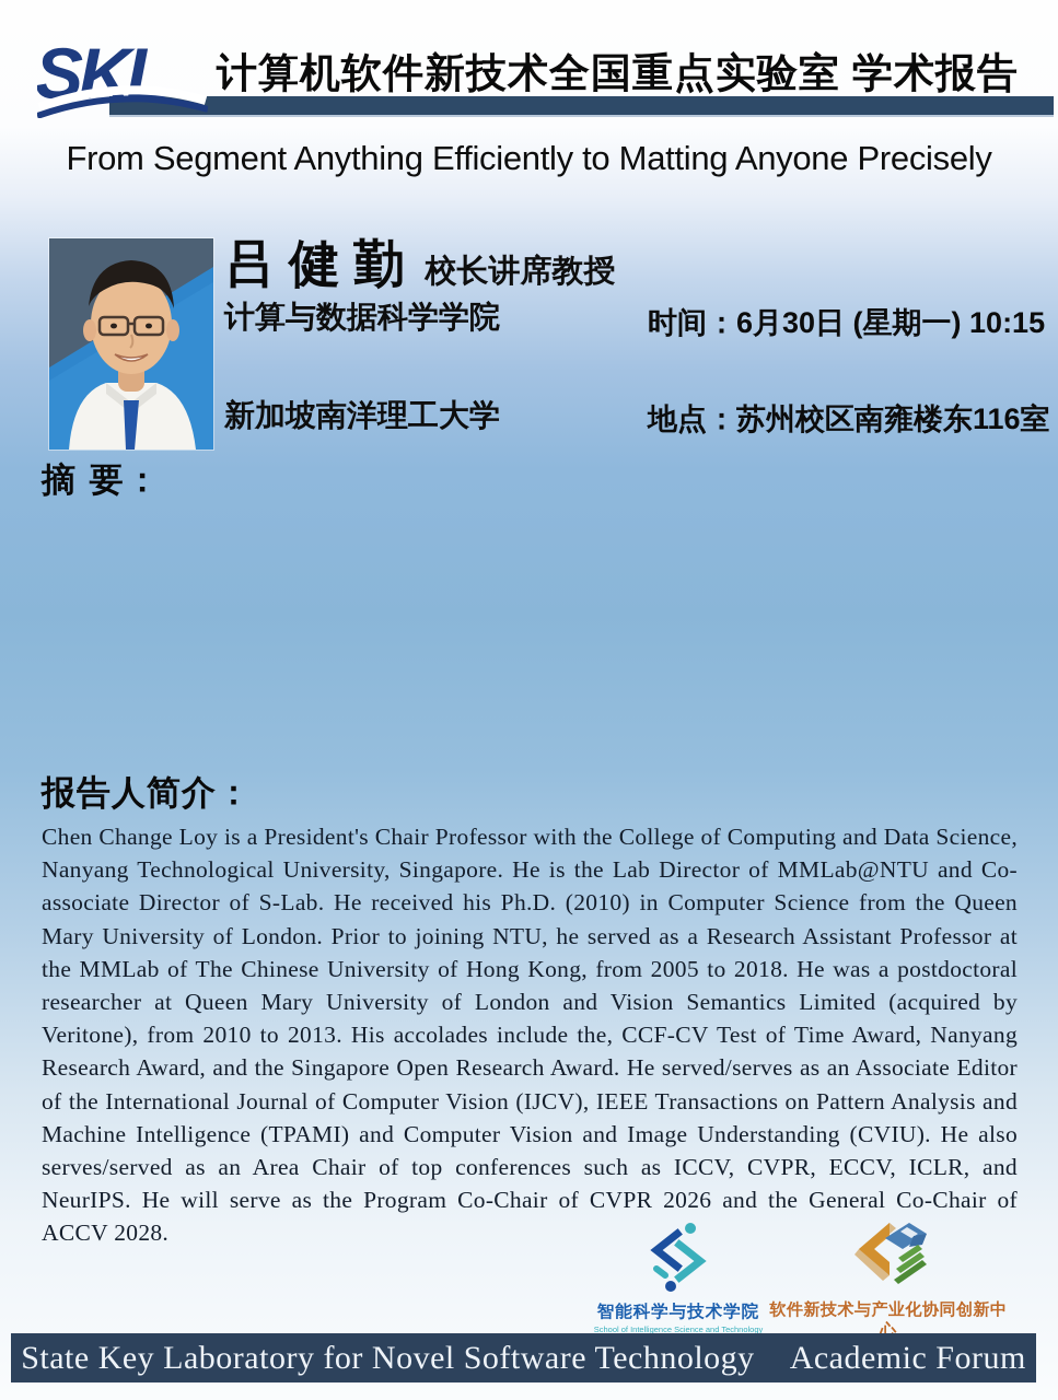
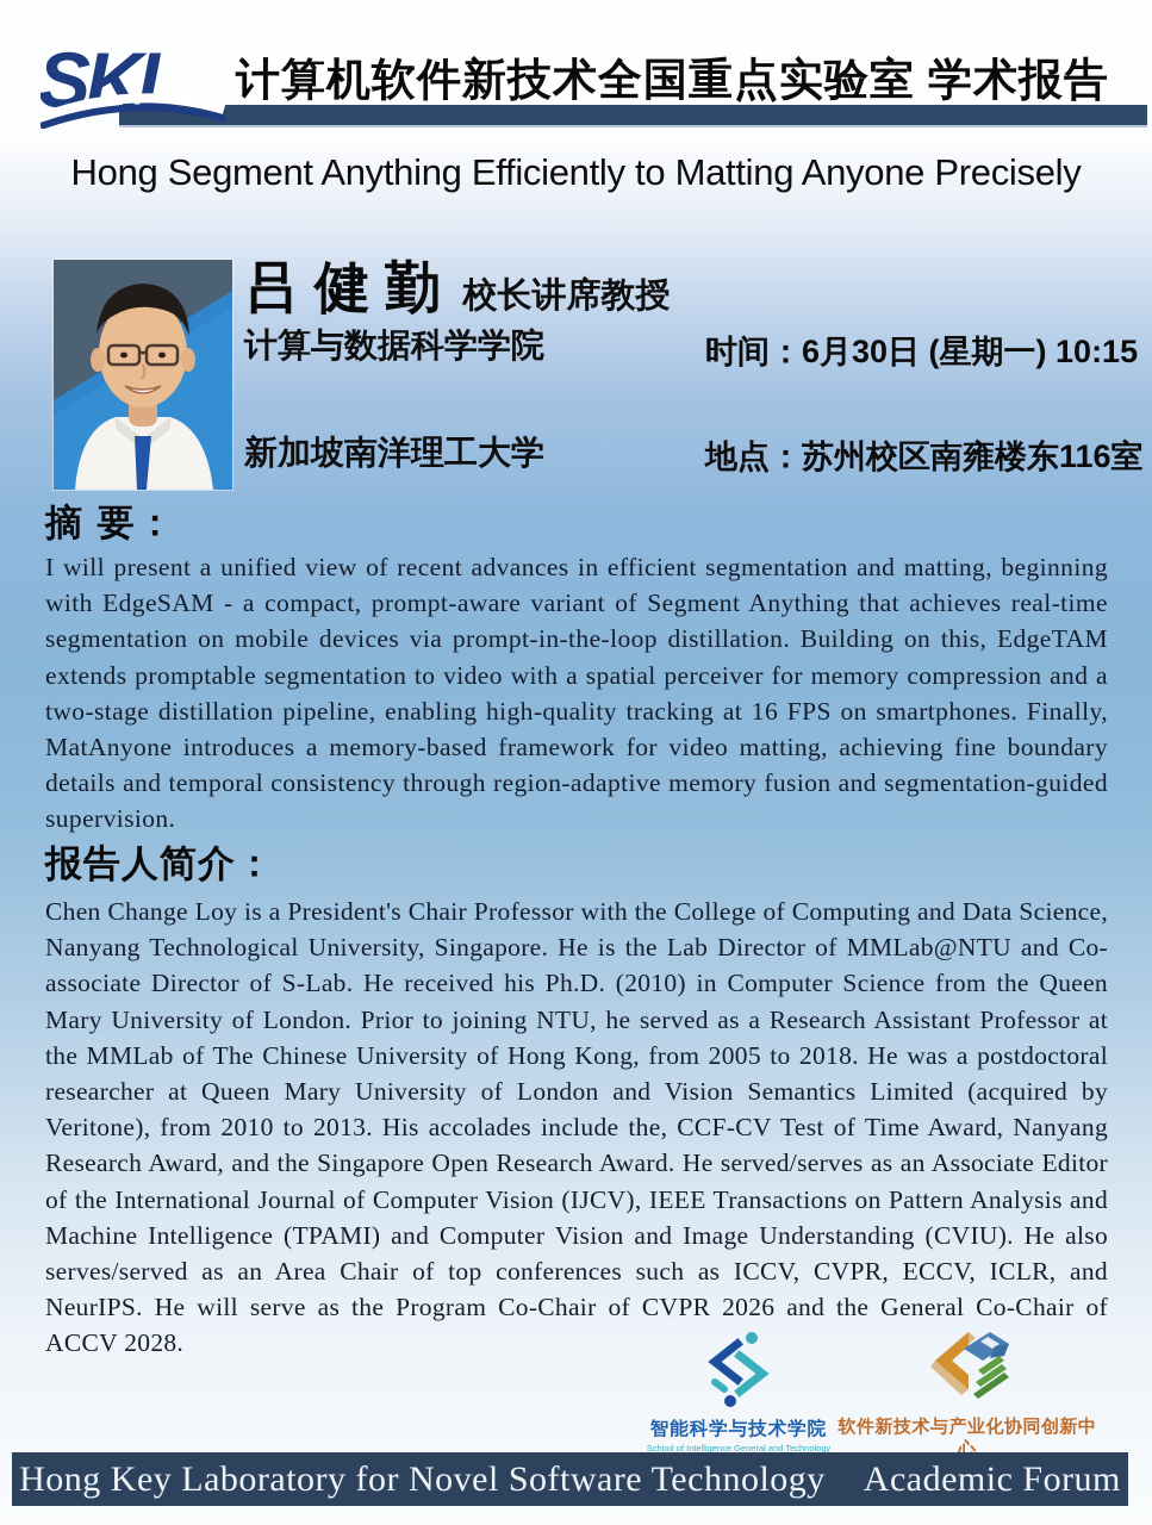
  SKL
  计算机软件新技术全国重点实验室
  学术报告
- From Segment Anything Efficiently to Matting Anyone Precisely
+ Hong Segment Anything Efficiently to Matting Anyone Precisely
  吕健勤 校长讲席教授
  计算与数据科学学院
  新加坡南洋理工大学
  时间：6月30日 (星期一) 10:15
  地点：苏州校区南雍楼东116室
  摘 要：
+ I will present a unified view of recent advances in efficient segmentation and matting, beginning with EdgeSAM - a compact, prompt-aware variant of Segment Anything that achieves real-time segmentation on mobile devices via prompt-in-the-loop distillation. Building on this, EdgeTAM extends promptable segmentation to video with a spatial perceiver for memory compression and a two-stage distillation pipeline, enabling high-quality tracking at 16 FPS on smartphones. Finally, MatAnyone introduces a memory-based framework for video matting, achieving fine boundary details and temporal consistency through region-adaptive memory fusion and segmentation-guided supervision.
  报告人简介：
  Chen Change Loy is a President's Chair Professor with the College of Computing and Data Science, Nanyang Technological University, Singapore. He is the Lab Director of MMLab@NTU and Co-associate Director of S-Lab. He received his Ph.D. (2010) in Computer Science from the Queen Mary University of London. Prior to joining NTU, he served as a Research Assistant Professor at the MMLab of The Chinese University of Hong Kong, from 2005 to 2018. He was a postdoctoral researcher at Queen Mary University of London and Vision Semantics Limited (acquired by Veritone), from 2010 to 2013. His accolades include the, CCF-CV Test of Time Award, Nanyang Research Award, and the Singapore Open Research Award. He served/serves as an Associate Editor of the International Journal of Computer Vision (IJCV), IEEE Transactions on Pattern Analysis and Machine Intelligence (TPAMI) and Computer Vision and Image Understanding (CVIU). He also serves/served as an Area Chair of top conferences such as ICCV, CVPR, ECCV, ICLR, and NeurIPS. He will serve as the Program Co-Chair of CVPR 2026 and the General Co-Chair of ACCV 2028.
  智能科学与技术学院
- School of Intelligence Science and Technology
+ School of Intelligence General and Technology
  软件新技术与产业化协同创新中心
- State Key Laboratory for Novel Software Technology
+ Hong Key Laboratory for Novel Software Technology
  Academic Forum
